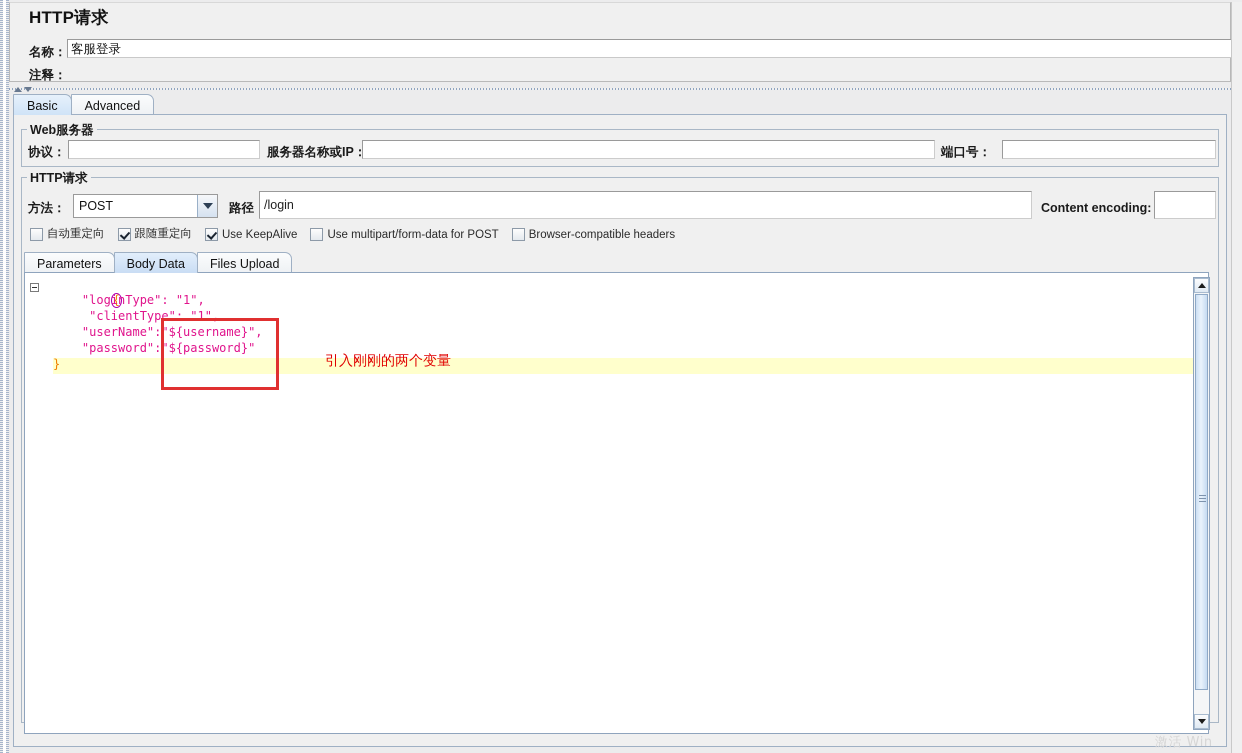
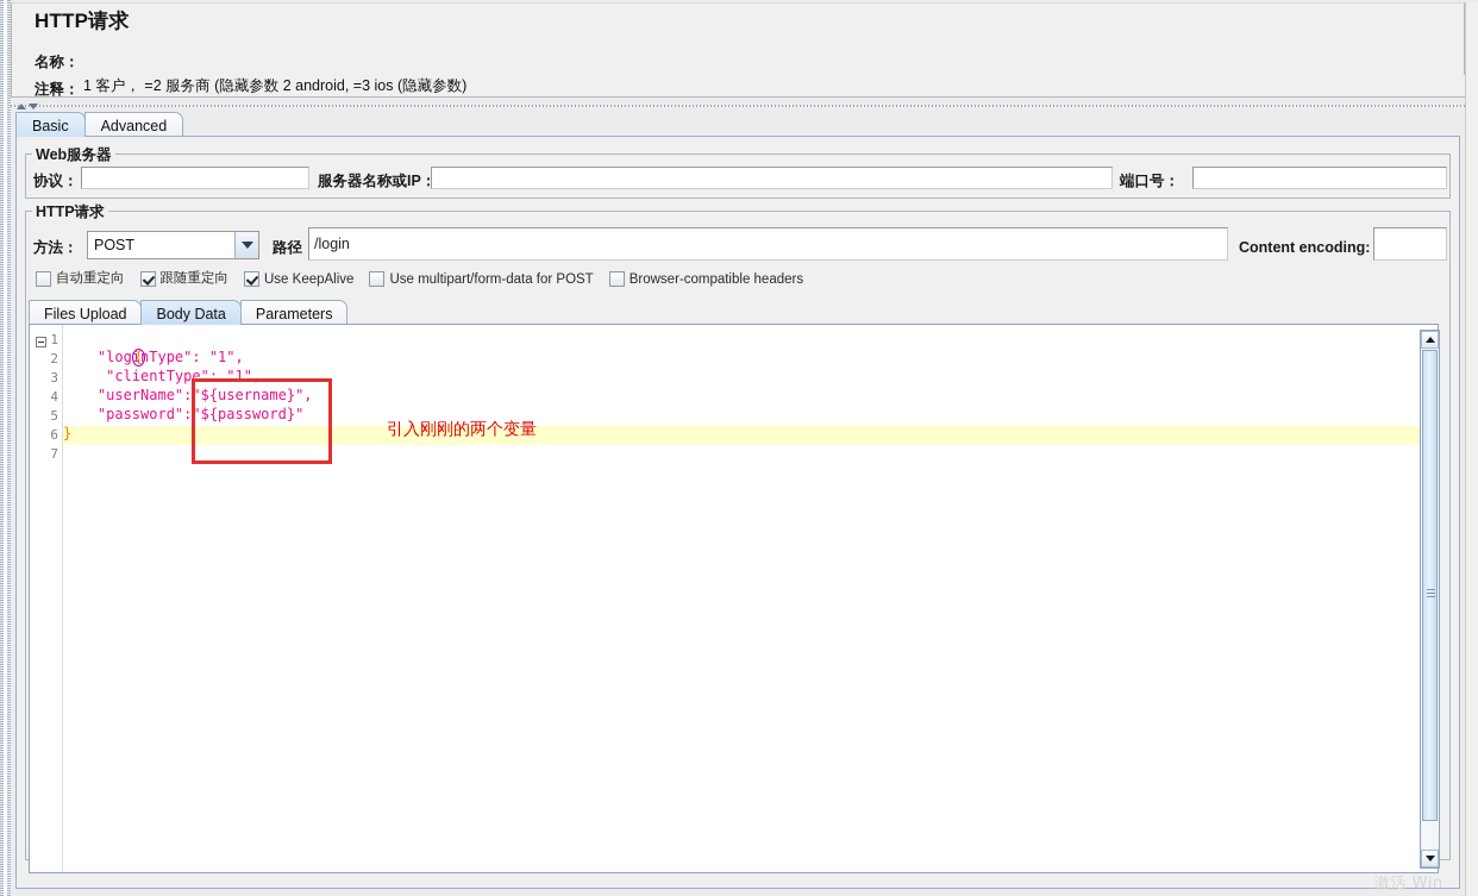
  HTTP请求
  名称：
- 客服登录
  注释：
+ 1 客户， =2 服务商 (隐藏参数 2 android, =3 ios (隐藏参数)
  Basic
  Advanced
  Web服务器
  协议：
  服务器名称或IP：
  端口号：
  HTTP请求
  方法：
  POST
  /login
  Content encoding:
  自动重定向
  跟随重定向
  Use KeepAlive
  Use multipart/form-data for POST
  Browser-compatible headers
- Parameters
+ Files Upload
  Body Data
- Files Upload
+ Parameters
+ 1
+ 2
+ 3
+ 4
+ 5
+ 6
+ 7
  {
  "loginType": "1",
  "clientType": "1",
  "userName":"${username}",
  "password":"${password}"
  }
  引入刚刚的两个变量
  激活 Win
